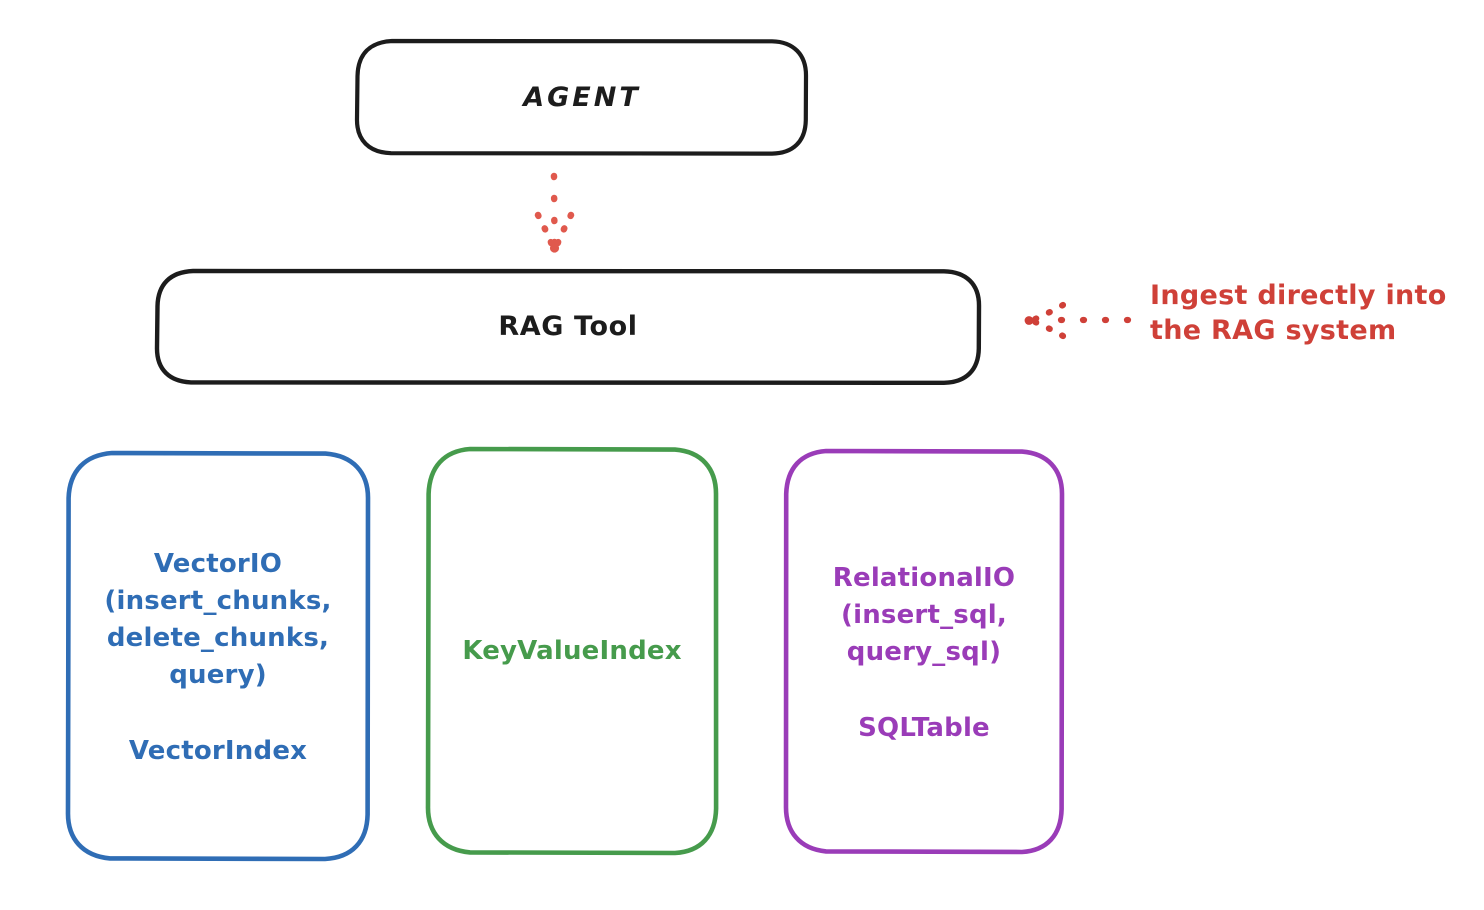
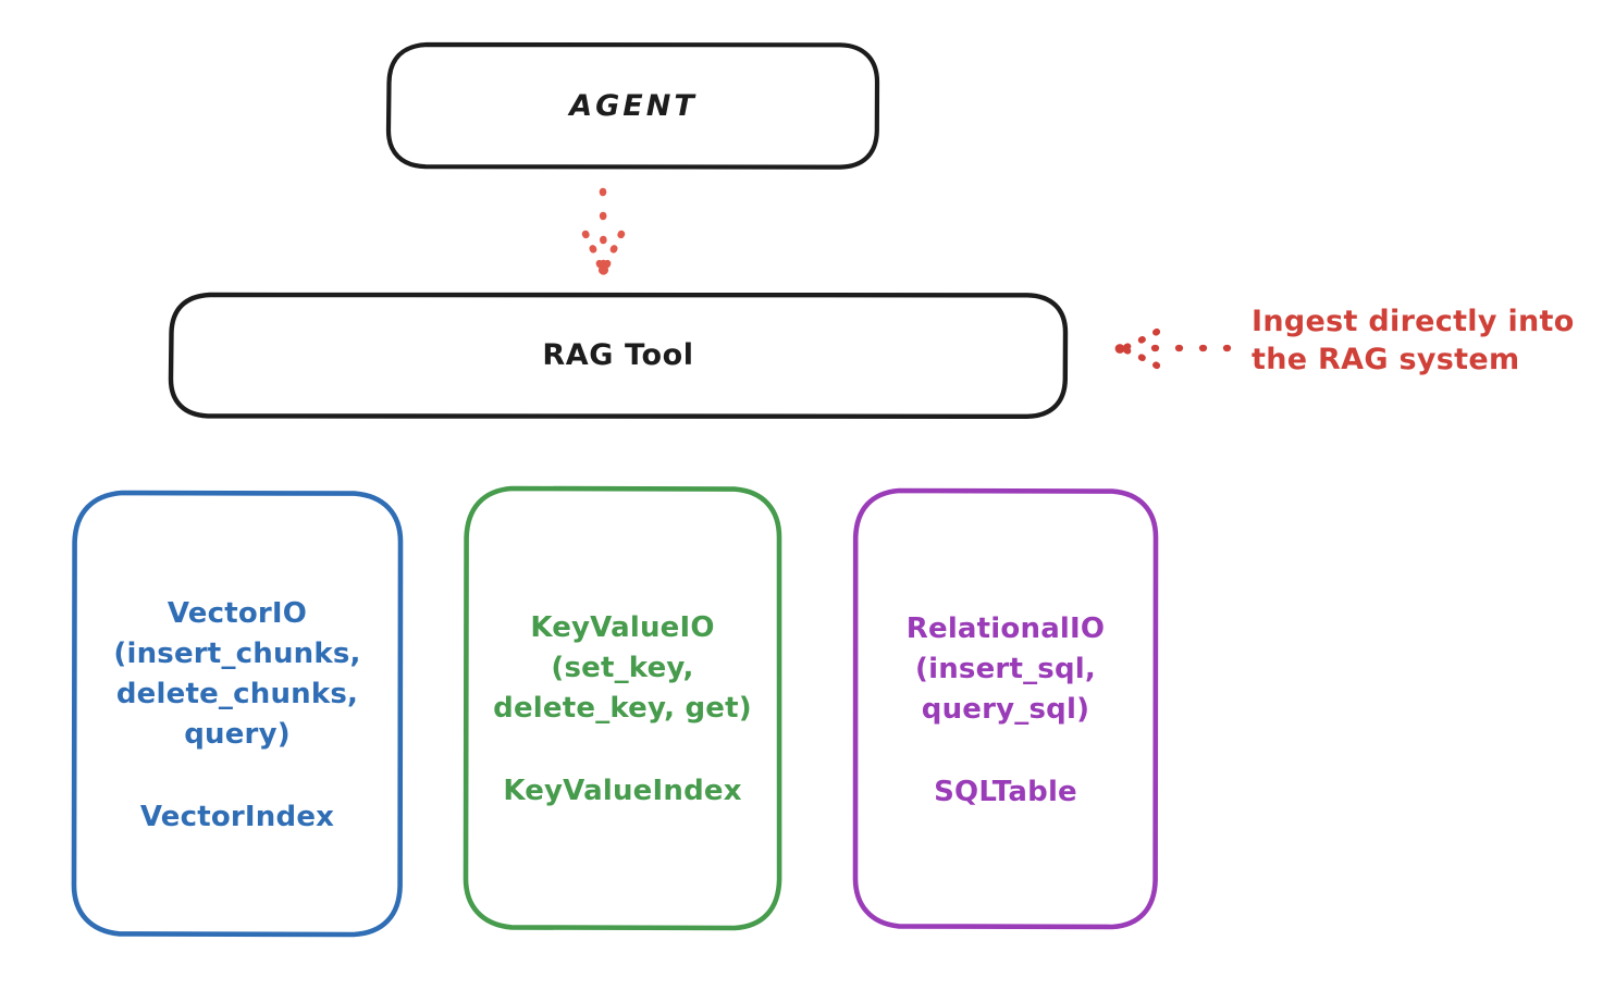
  AGENT
  RAG Tool
  VectorIO
  (insert_chunks,
  delete_chunks,
  query)
  VectorIndex
+ KeyValueIO
+ (set_key,
+ delete_key, get)
  KeyValueIndex
  RelationalIO
  (insert_sql,
  query_sql)
  SQLTable
  Ingest directly into
  the RAG system
